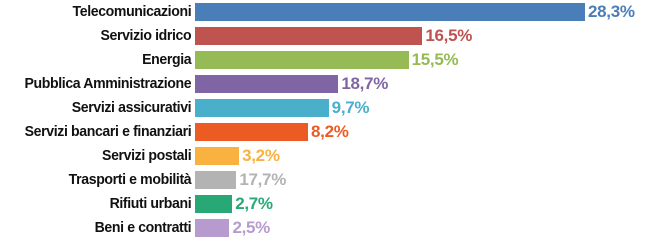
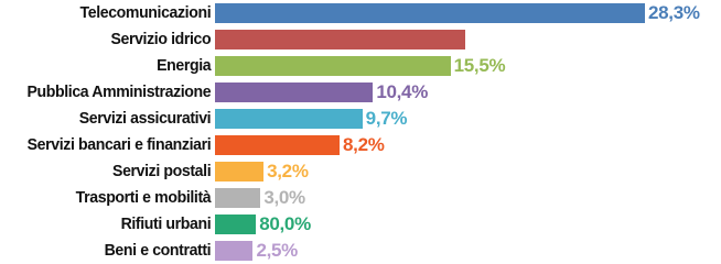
  Telecomunicazioni
  28,3%
  Servizio idrico
- 16,5%
  Energia
  15,5%
  Pubblica Amministrazione
- 18,7%
+ 10,4%
  Servizi assicurativi
  9,7%
  Servizi bancari e finanziari
  8,2%
  Servizi postali
  3,2%
  Trasporti e mobilità
- 17,7%
+ 3,0%
  Rifiuti urbani
- 2,7%
+ 80,0%
  Beni e contratti
  2,5%
